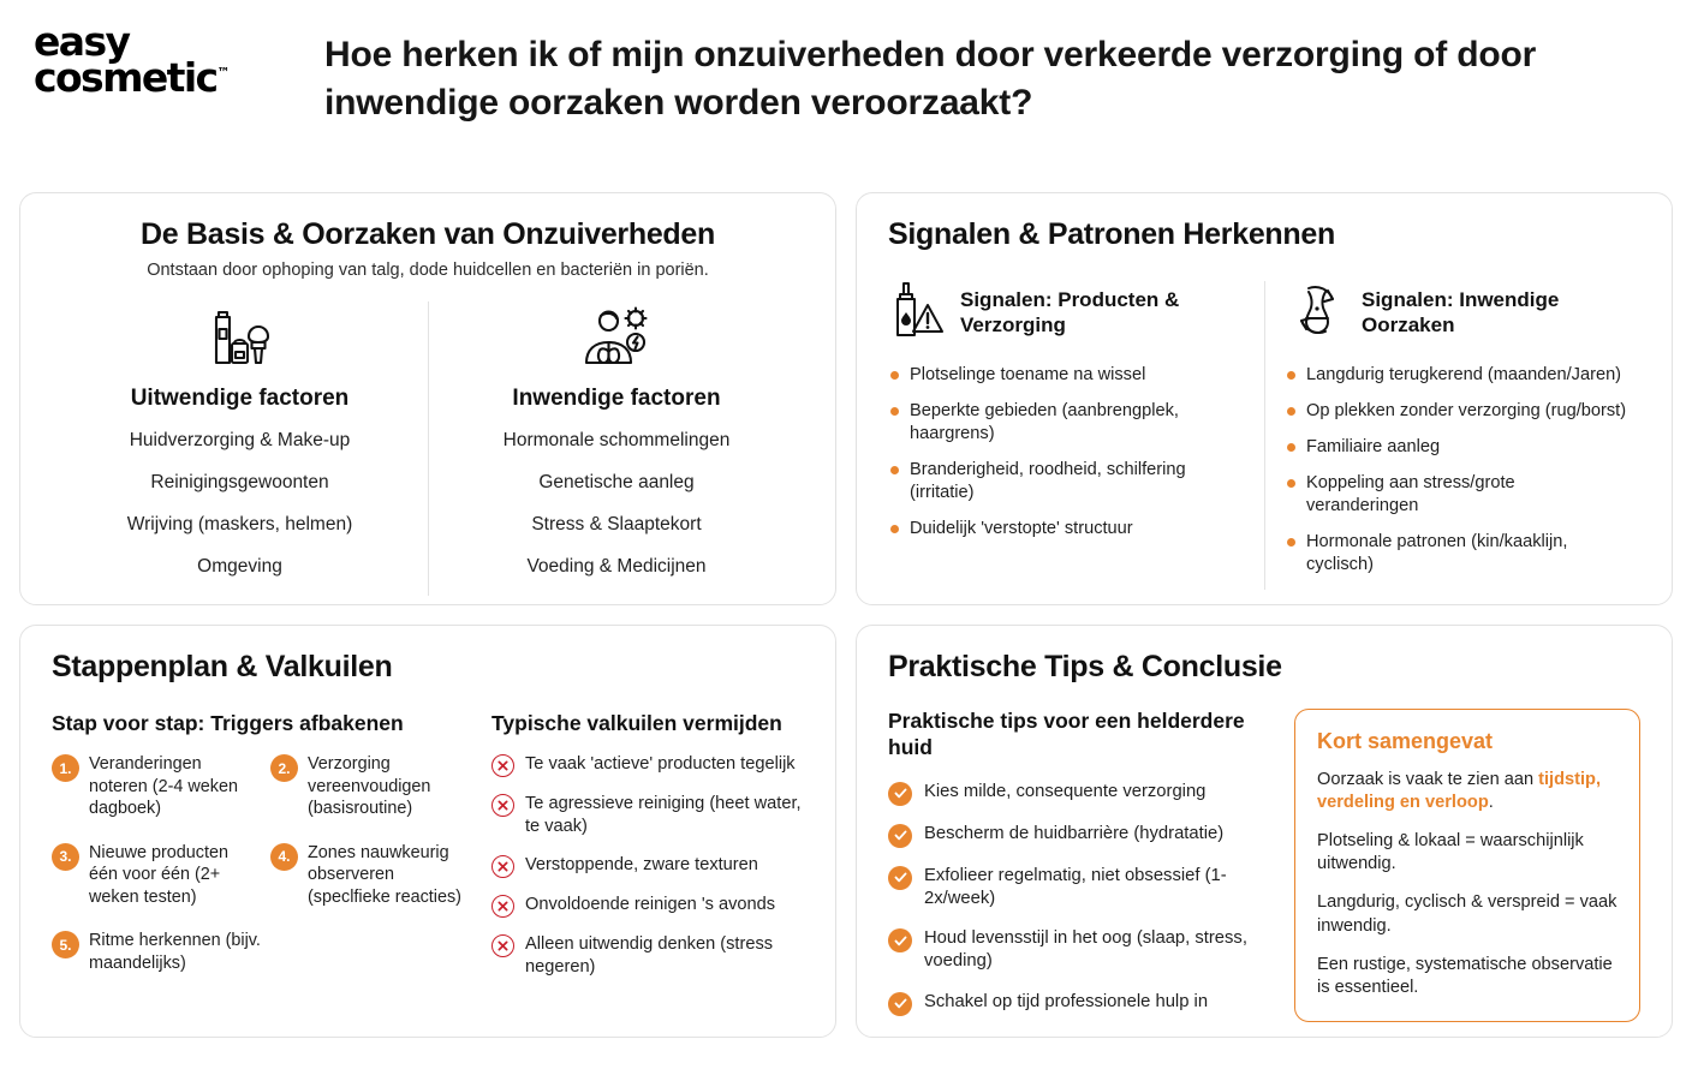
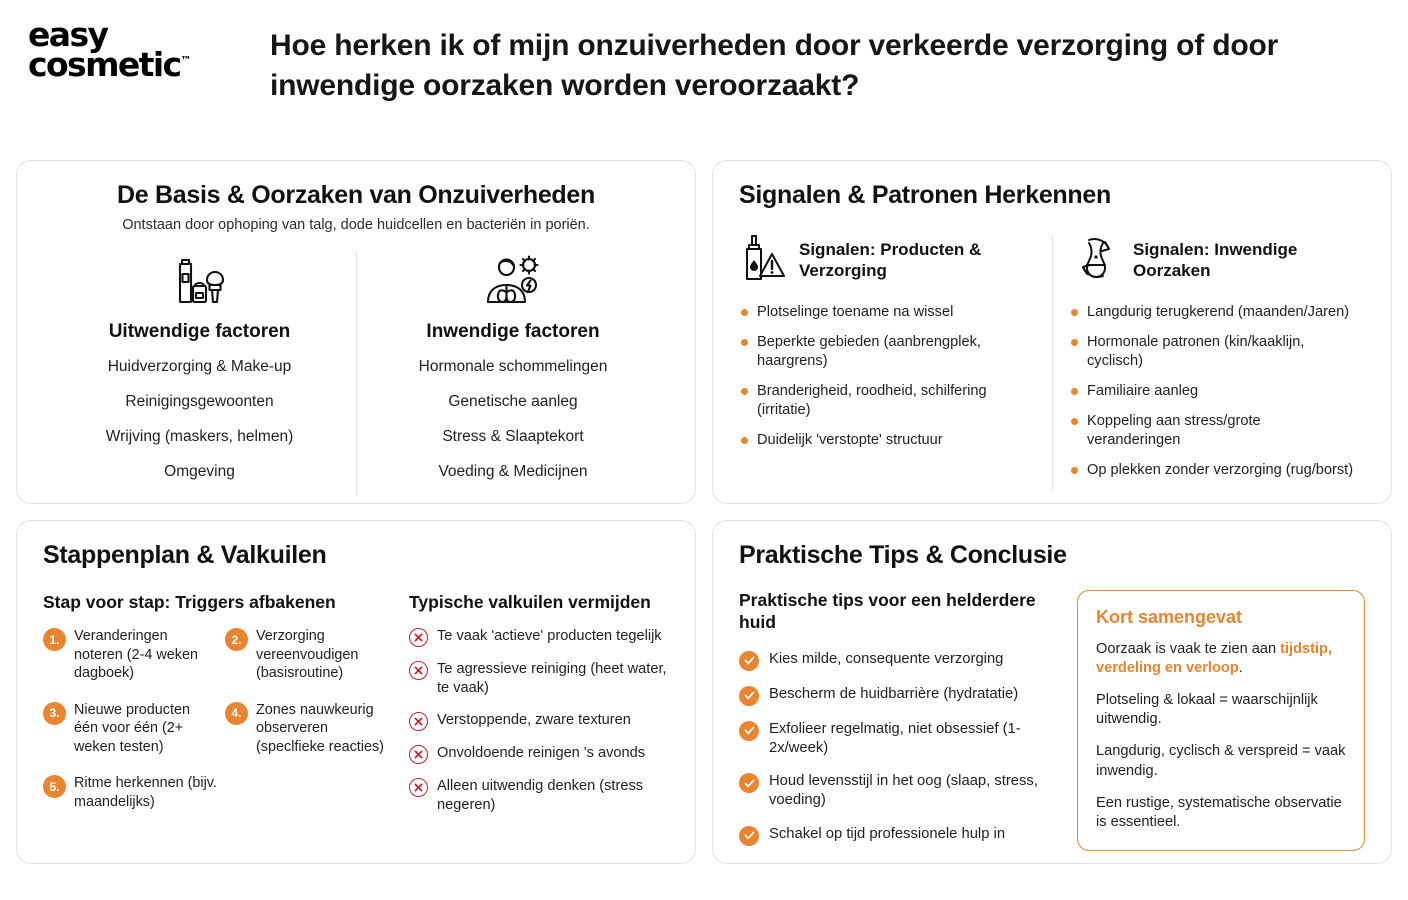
  easy
  cosmetic™
  Hoe herken ik of mijn onzuiverheden door verkeerde verzorging of door inwendige oorzaken worden veroorzaakt?
  De Basis & Oorzaken van Onzuiverheden
  Ontstaan door ophoping van talg, dode huidcellen en bacteriën in poriën.
  Uitwendige factoren
  Huidverzorging & Make-up
  Reinigingsgewoonten
  Wrijving (maskers, helmen)
  Omgeving
  Inwendige factoren
  Hormonale schommelingen
  Genetische aanleg
  Stress & Slaaptekort
  Voeding & Medicijnen
  Signalen & Patronen Herkennen
  Signalen: Producten & Verzorging
  Plotselinge toename na wissel
  Beperkte gebieden (aanbrengplek, haargrens)
  Branderigheid, roodheid, schilfering (irritatie)
  Duidelijk 'verstopte' structuur
  Signalen: Inwendige Oorzaken
  Langdurig terugkerend (maanden/Jaren)
- Op plekken zonder verzorging (rug/borst)
+ Hormonale patronen (kin/kaaklijn, cyclisch)
  Familiaire aanleg
  Koppeling aan stress/grote veranderingen
- Hormonale patronen (kin/kaaklijn, cyclisch)
+ Op plekken zonder verzorging (rug/borst)
  Stappenplan & Valkuilen
  Stap voor stap: Triggers afbakenen
  1.
  Veranderingen noteren (2-4 weken dagboek)
  2.
  Verzorging vereenvoudigen (basisroutine)
  3.
  Nieuwe producten één voor één (2+ weken testen)
  4.
  Zones nauwkeurig observeren (speclfieke reacties)
  5.
  Ritme herkennen (bijv. maandelijks)
  Typische valkuilen vermijden
  Te vaak 'actieve' producten tegelijk
  Te agressieve reiniging (heet water, te vaak)
  Verstoppende, zware texturen
  Onvoldoende reinigen 's avonds
  Alleen uitwendig denken (stress negeren)
  Praktische Tips & Conclusie
  Praktische tips voor een helderdere huid
  Kies milde, consequente verzorging
  Bescherm de huidbarrière (hydratatie)
  Exfolieer regelmatig, niet obsessief (1-2x/week)
  Houd levensstijl in het oog (slaap, stress, voeding)
  Schakel op tijd professionele hulp in
  Kort samengevat
  Oorzaak is vaak te zien aan tijdstip, verdeling en verloop.
  Plotseling & lokaal = waarschijnlijk uitwendig.
  Langdurig, cyclisch & verspreid = vaak inwendig.
  Een rustige, systematische observatie is essentieel.
